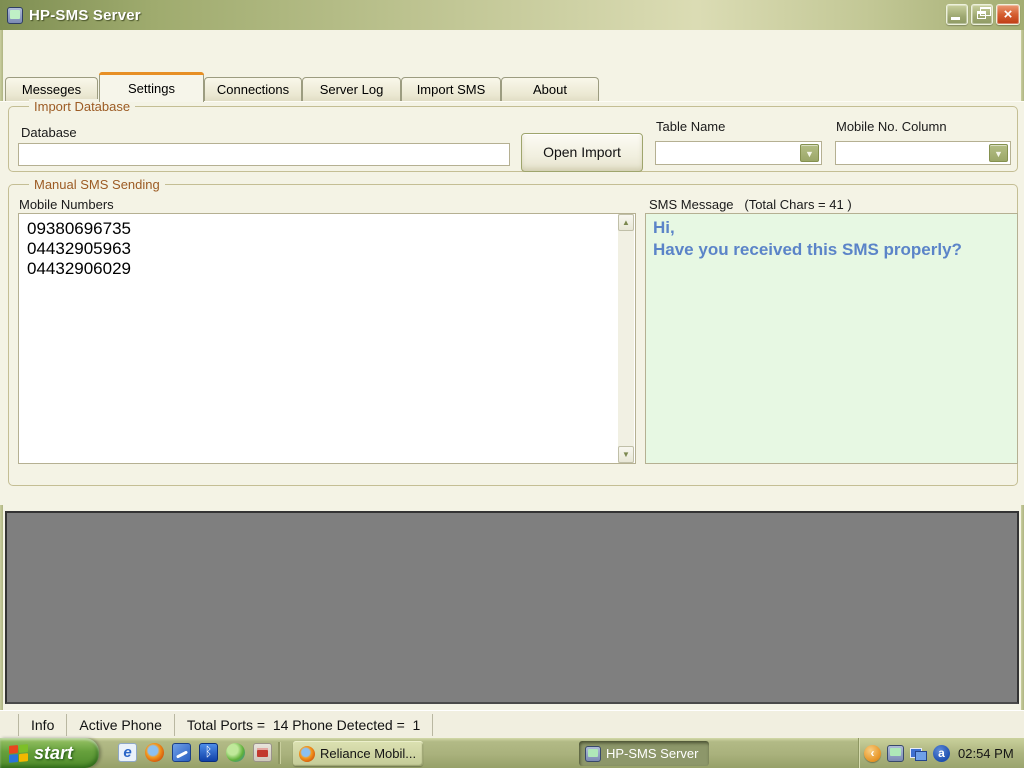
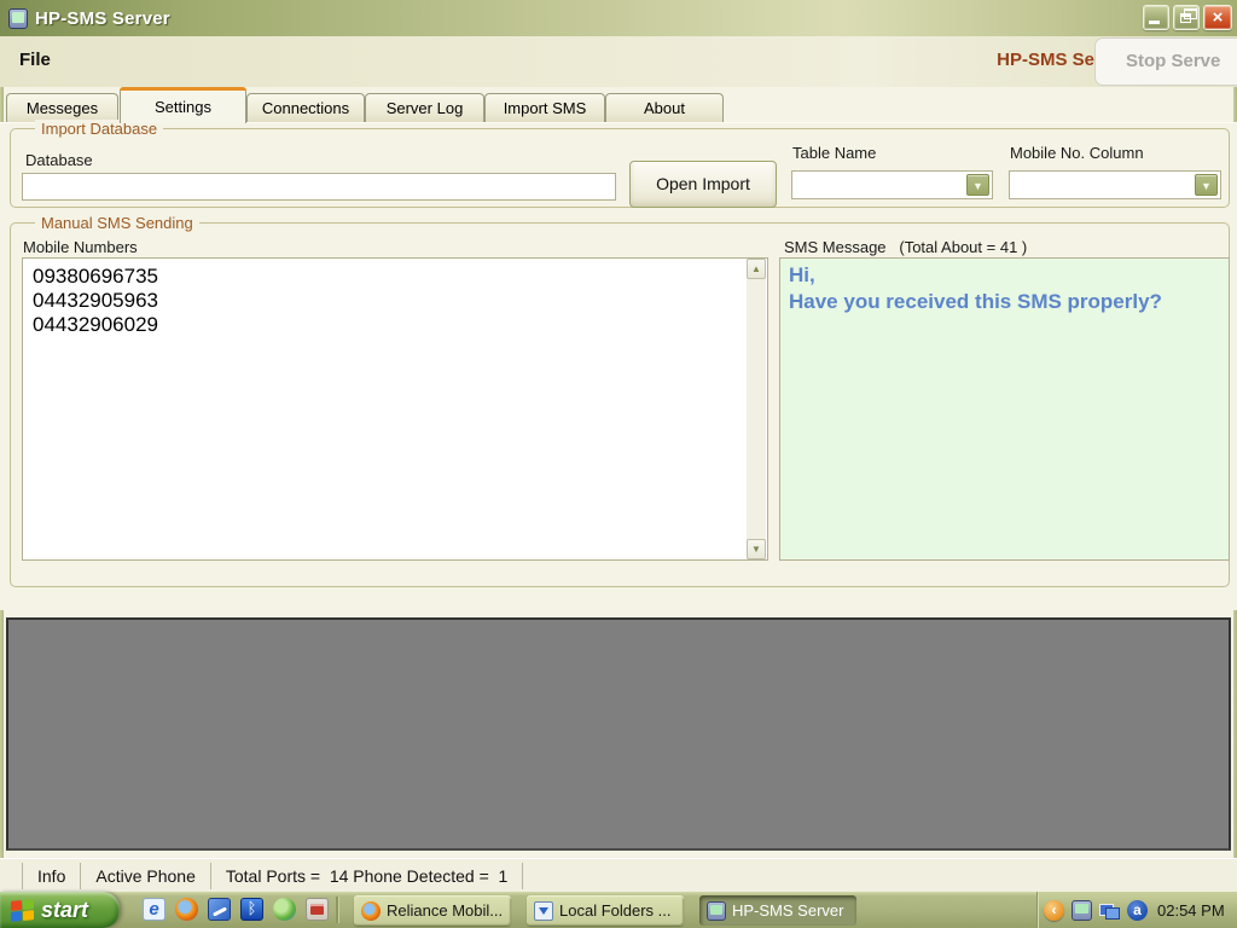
  HP-SMS Server
  ×
+ File
+ HP-SMS Se
+ Stop Serve
  Messeges
  Settings
  Connections
  Server Log
  Import SMS
  About
  Import Database
  Database
  Open Import
  Table Name
  ▼
  Mobile No. Column
  ▼
  Manual SMS Sending
  Mobile Numbers
  09380696735
  04432905963
  04432906029
  ▲
  ▼
- SMS Message (Total Chars = 41 )
+ SMS Message (Total About = 41 )
  Hi,
  Have you received this SMS properly?
  Info
  Active Phone
  Total Ports = 14 Phone Detected = 1
  start
  e
  ᛒ
  Reliance Mobil...
+ Local Folders ...
  HP-SMS Server
  ‹
  a
  02:54 PM
